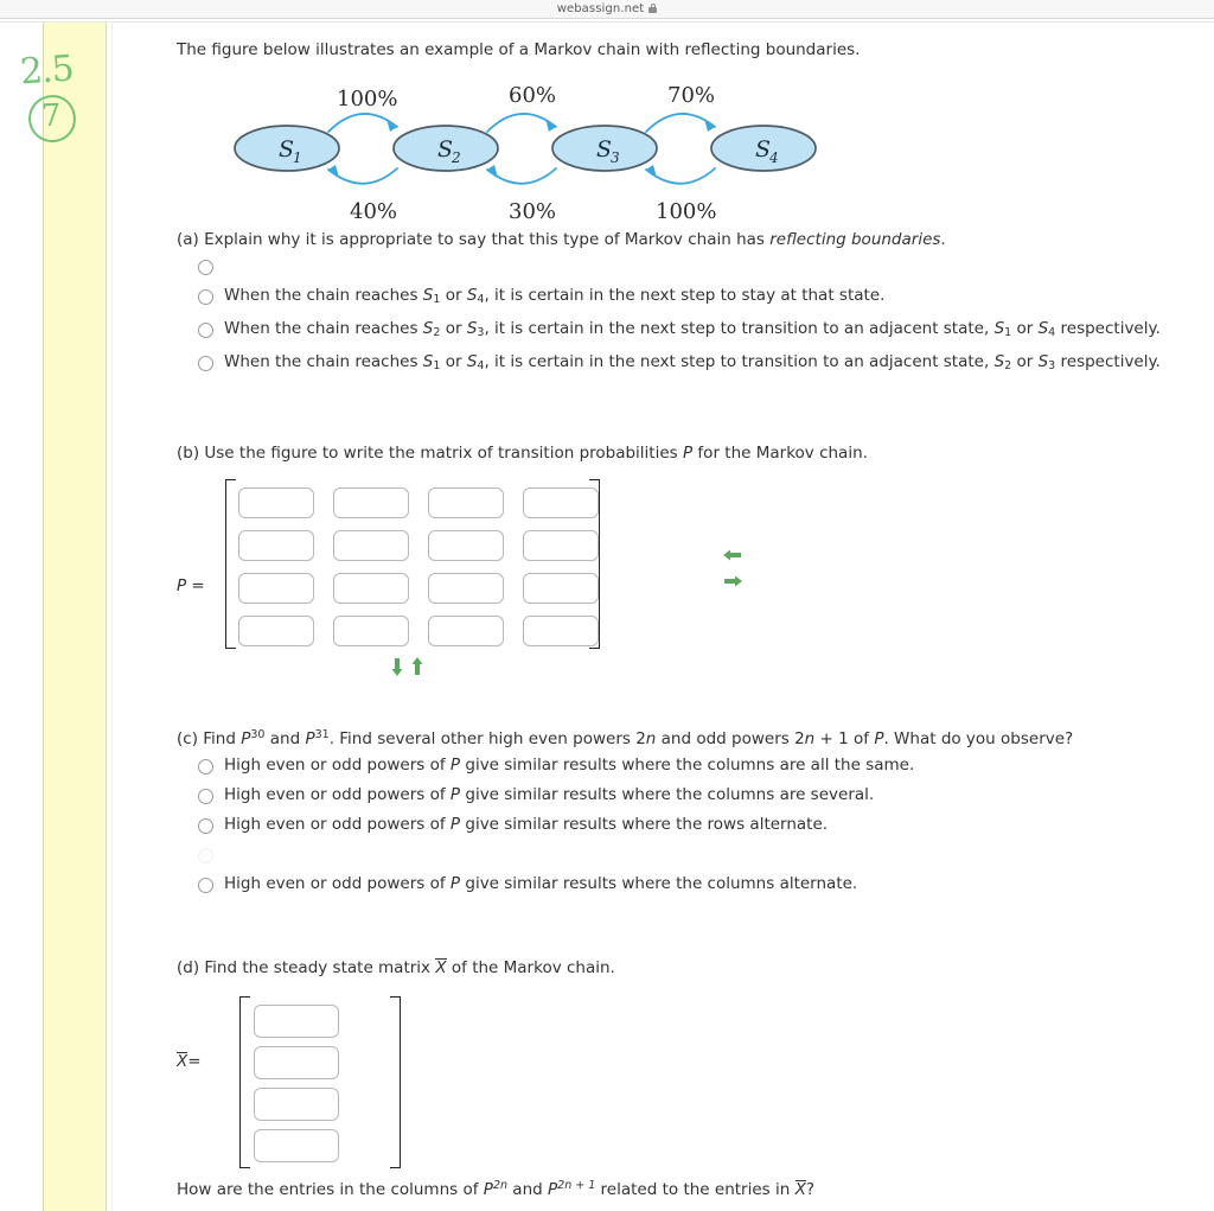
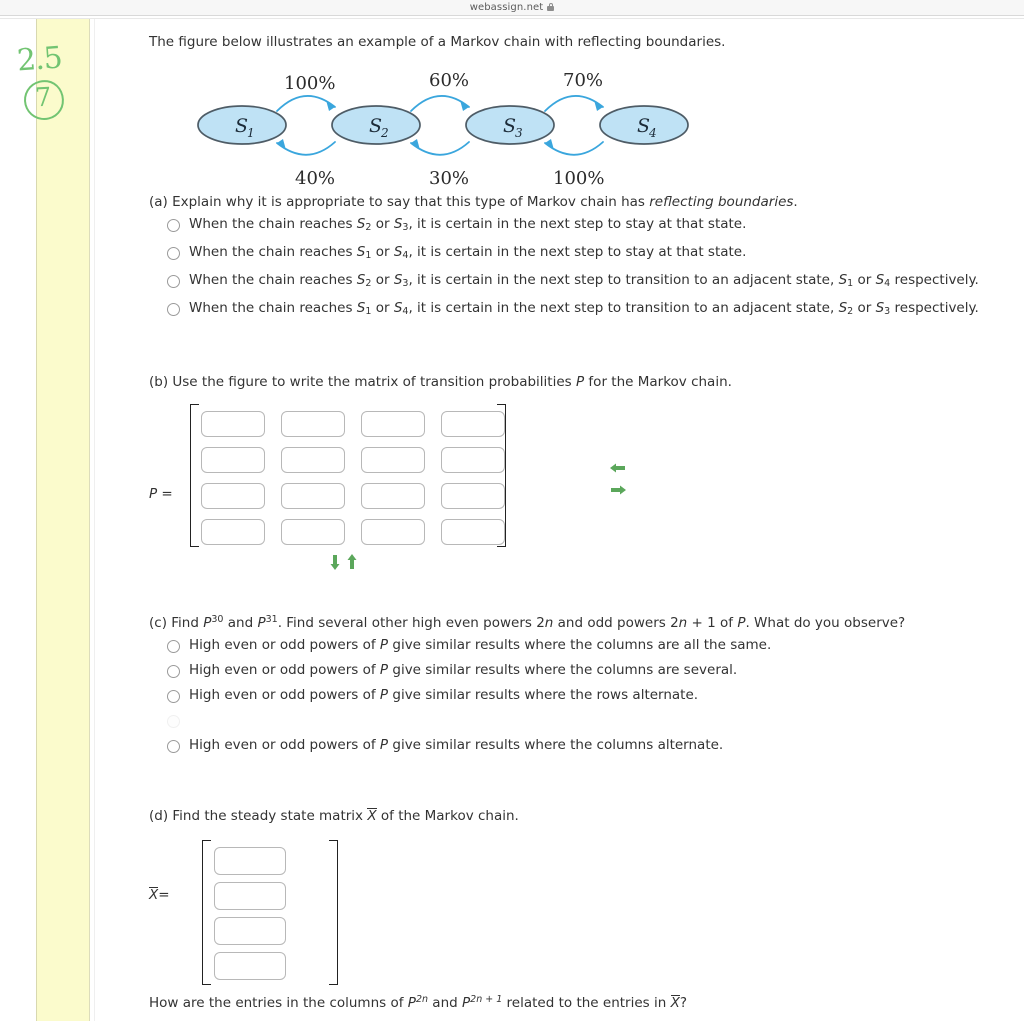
  webassign.net
  The figure below illustrates an example of a Markov chain with reflecting boundaries.
  S
  1
  S
  2
  S
  3
  S
  4
  100%
  60%
  70%
  40%
  30%
  100%
  (a) Explain why it is appropriate to say that this type of Markov chain has reflecting boundaries.
+ When the chain reaches S2 or S3, it is certain in the next step to stay at that state.
  When the chain reaches S1 or S4, it is certain in the next step to stay at that state.
  When the chain reaches S2 or S3, it is certain in the next step to transition to an adjacent state, S1 or S4 respectively.
  When the chain reaches S1 or S4, it is certain in the next step to transition to an adjacent state, S2 or S3 respectively.
  (b) Use the figure to write the matrix of transition probabilities P for the Markov chain.
  P =
  (c) Find P30 and P31. Find several other high even powers 2n and odd powers 2n + 1 of P. What do you observe?
  High even or odd powers of P give similar results where the columns are all the same.
  High even or odd powers of P give similar results where the columns are several.
  High even or odd powers of P give similar results where the rows alternate.
  High even or odd powers of P give similar results where the columns alternate.
  (d) Find the steady state matrix X of the Markov chain.
  X=
  How are the entries in the columns of P2n and P2n + 1 related to the entries in X?
